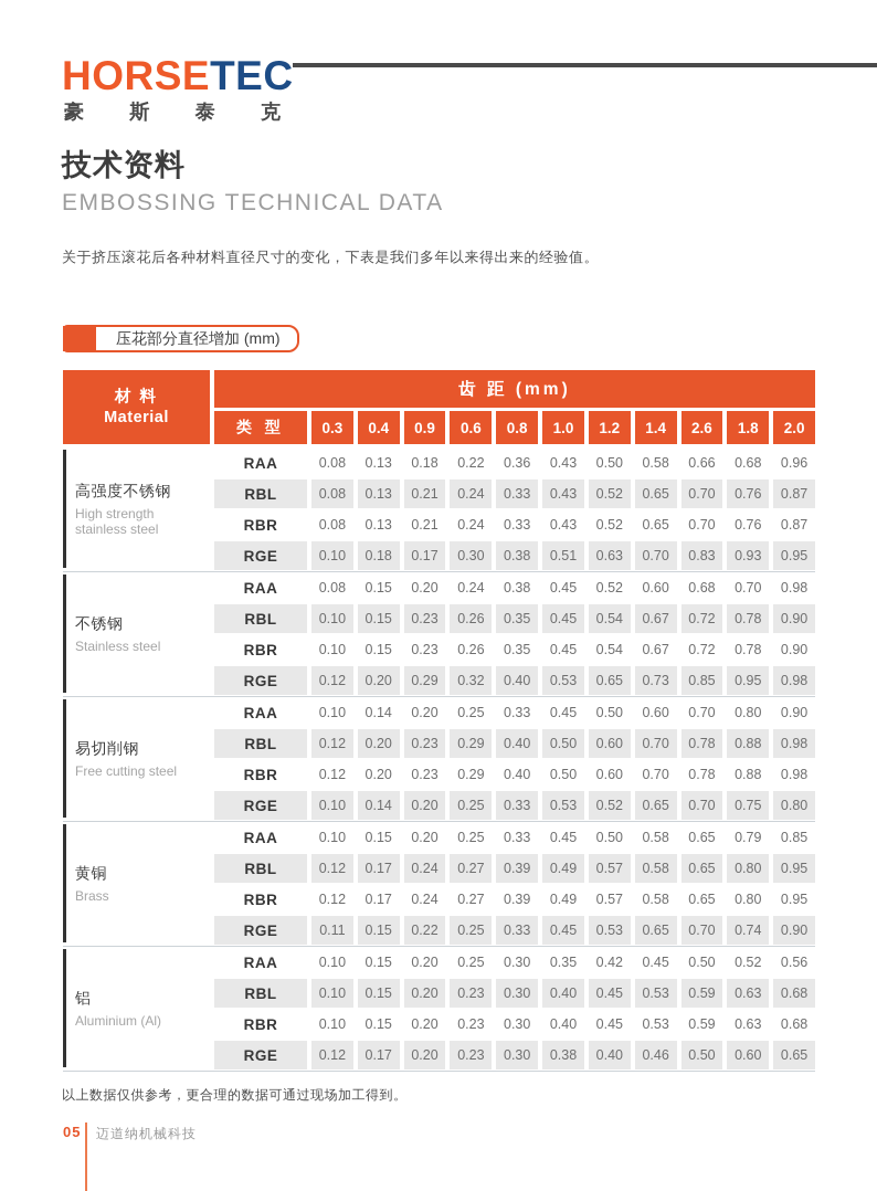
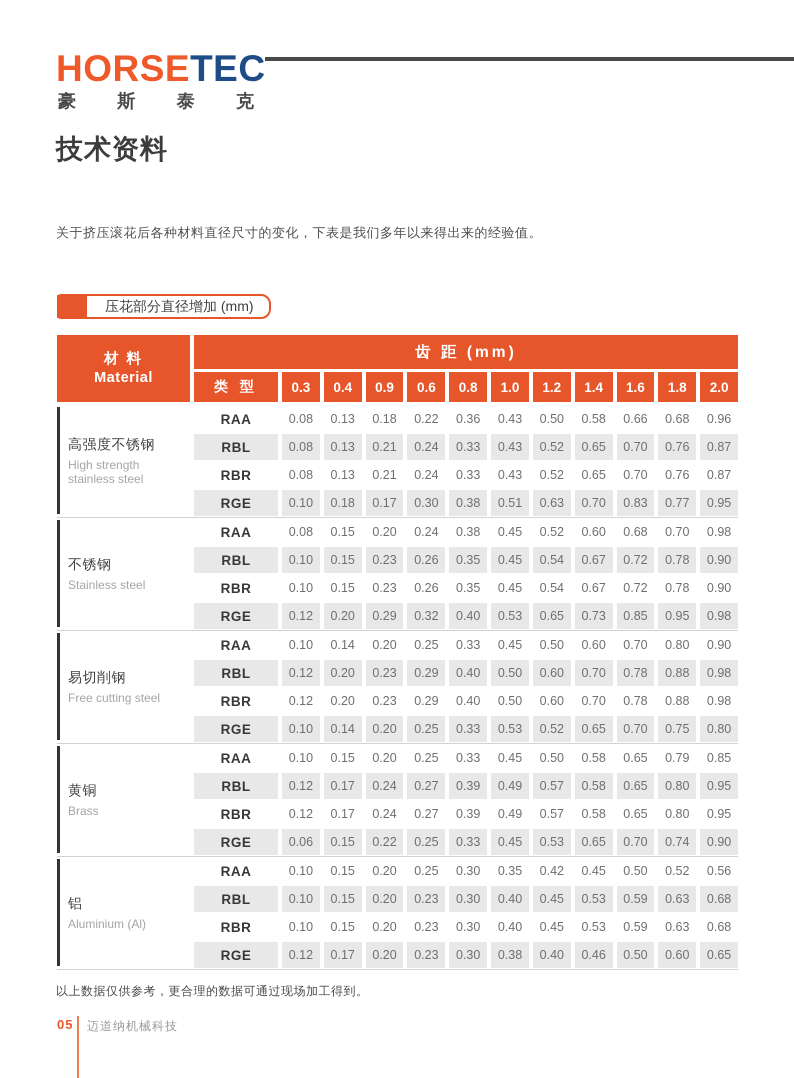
  HORSETEC
  豪
  斯
  泰
  克
  技术资料
- EMBOSSING TECHNICAL DATA
  关于挤压滚花后各种材料直径尺寸的变化，下表是我们多年以来得出来的经验值。
  压花部分直径增加 (mm)
  材 料
  Material
  齿 距 (mm)
  类 型
  0.3
  0.4
  0.9
  0.6
  0.8
  1.0
  1.2
  1.4
- 2.6
+ 1.6
  1.8
  2.0
  高强度不锈钢
  High strength stainless steel
  RAA
  0.08
  0.13
  0.18
  0.22
  0.36
  0.43
  0.50
  0.58
  0.66
  0.68
  0.96
  RBL
  0.08
  0.13
  0.21
  0.24
  0.33
  0.43
  0.52
  0.65
  0.70
  0.76
  0.87
  RBR
  0.08
  0.13
  0.21
  0.24
  0.33
  0.43
  0.52
  0.65
  0.70
  0.76
  0.87
  RGE
  0.10
  0.18
  0.17
  0.30
  0.38
  0.51
  0.63
  0.70
  0.83
- 0.93
+ 0.77
  0.95
  不锈钢
  Stainless steel
  RAA
  0.08
  0.15
  0.20
  0.24
  0.38
  0.45
  0.52
  0.60
  0.68
  0.70
  0.98
  RBL
  0.10
  0.15
  0.23
  0.26
  0.35
  0.45
  0.54
  0.67
  0.72
  0.78
  0.90
  RBR
  0.10
  0.15
  0.23
  0.26
  0.35
  0.45
  0.54
  0.67
  0.72
  0.78
  0.90
  RGE
  0.12
  0.20
  0.29
  0.32
  0.40
  0.53
  0.65
  0.73
  0.85
  0.95
  0.98
  易切削钢
  Free cutting steel
  RAA
  0.10
  0.14
  0.20
  0.25
  0.33
  0.45
  0.50
  0.60
  0.70
  0.80
  0.90
  RBL
  0.12
  0.20
  0.23
  0.29
  0.40
  0.50
  0.60
  0.70
  0.78
  0.88
  0.98
  RBR
  0.12
  0.20
  0.23
  0.29
  0.40
  0.50
  0.60
  0.70
  0.78
  0.88
  0.98
  RGE
  0.10
  0.14
  0.20
  0.25
  0.33
  0.53
  0.52
  0.65
  0.70
  0.75
  0.80
  黄铜
  Brass
  RAA
  0.10
  0.15
  0.20
  0.25
  0.33
  0.45
  0.50
  0.58
  0.65
  0.79
  0.85
  RBL
  0.12
  0.17
  0.24
  0.27
  0.39
  0.49
  0.57
  0.58
  0.65
  0.80
  0.95
  RBR
  0.12
  0.17
  0.24
  0.27
  0.39
  0.49
  0.57
  0.58
  0.65
  0.80
  0.95
  RGE
- 0.11
+ 0.06
  0.15
  0.22
  0.25
  0.33
  0.45
  0.53
  0.65
  0.70
  0.74
  0.90
  铝
  Aluminium (Al)
  RAA
  0.10
  0.15
  0.20
  0.25
  0.30
  0.35
  0.42
  0.45
  0.50
  0.52
  0.56
  RBL
  0.10
  0.15
  0.20
  0.23
  0.30
  0.40
  0.45
  0.53
  0.59
  0.63
  0.68
  RBR
  0.10
  0.15
  0.20
  0.23
  0.30
  0.40
  0.45
  0.53
  0.59
  0.63
  0.68
  RGE
  0.12
  0.17
  0.20
  0.23
  0.30
  0.38
  0.40
  0.46
  0.50
  0.60
  0.65
  以上数据仅供参考，更合理的数据可通过现场加工得到。
  05
  迈道纳机械科技
